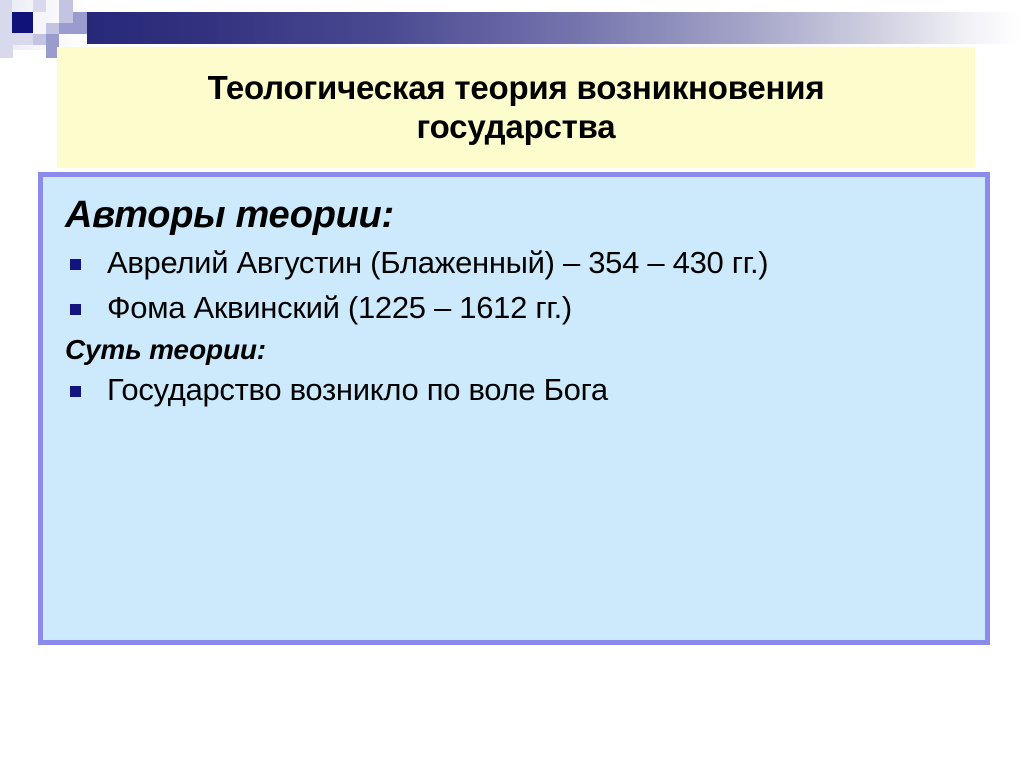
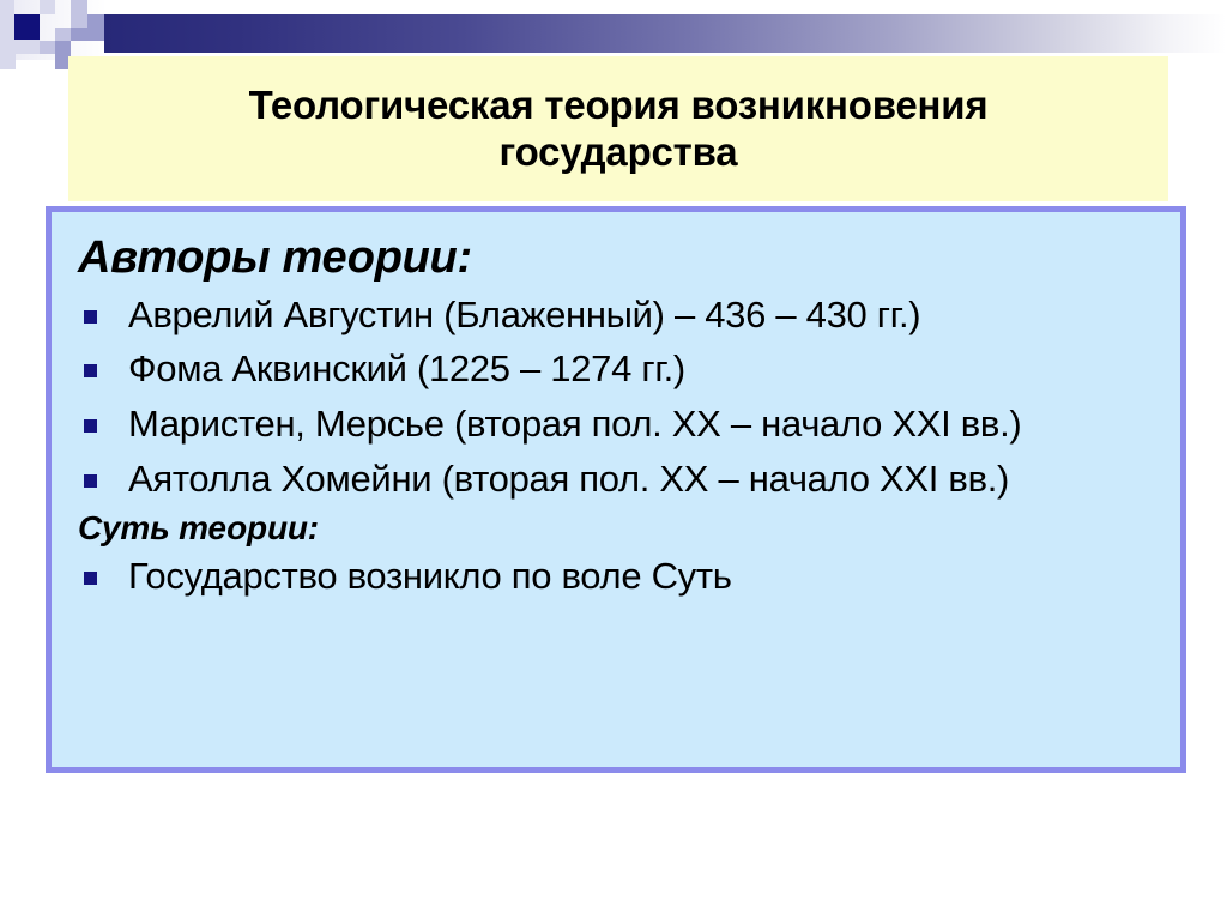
  Теологическая теория возникновения
  государства
  Авторы теории:
- Аврелий Августин (Блаженный) – 354 – 430 гг.)
+ Аврелий Августин (Блаженный) – 436 – 430 гг.)
- Фома Аквинский (1225 – 1612 гг.)
+ Фома Аквинский (1225 – 1274 гг.)
+ Маристен, Мерсье (вторая пол. XX – начало XXI вв.)
+ Аятолла Хомейни (вторая пол. XX – начало XXI вв.)
  Суть теории:
- Государство возникло по воле Бога
+ Государство возникло по воле Суть
